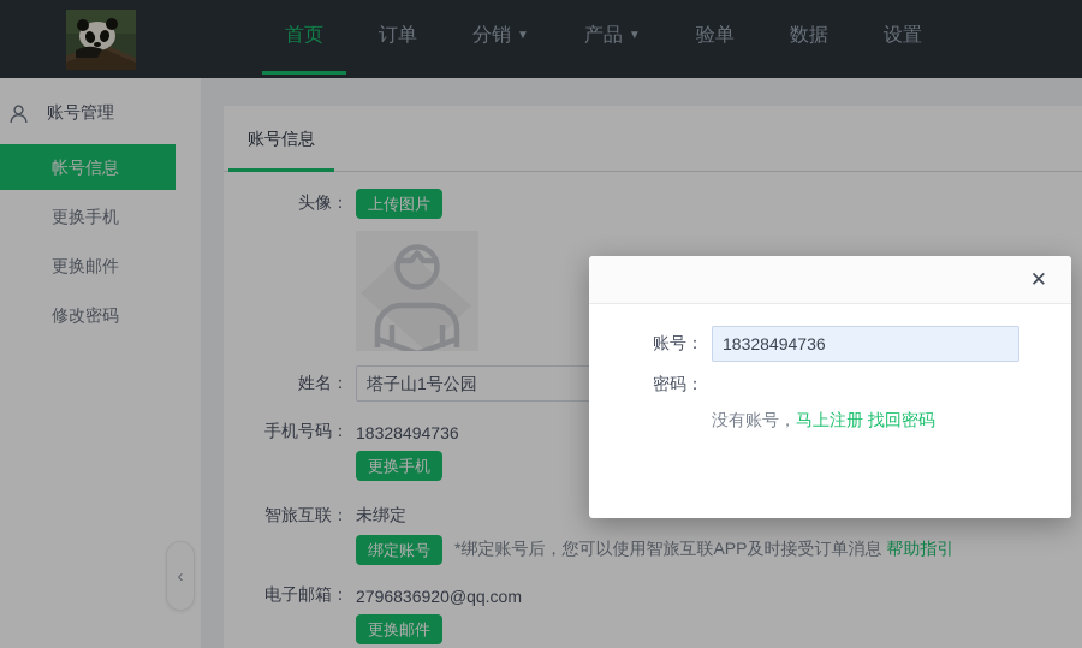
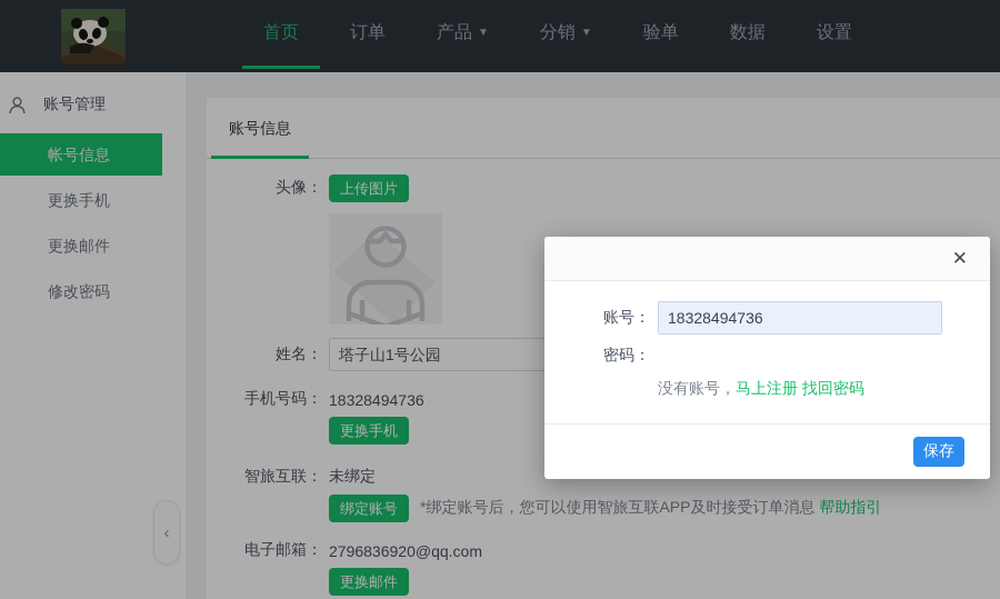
  首页
  订单
- 分销
+ 产品
  ▼
- 产品
+ 分销
  ▼
  验单
  数据
  设置
  账号管理
  帐号信息
  更换手机
  更换邮件
  修改密码
  ‹
  账号信息
  头像：
  上传图片
  姓名：
  塔子山1号公园
  手机号码：
  18328494736
  更换手机
  智旅互联：
  未绑定
  绑定账号
  *绑定账号后，您可以使用智旅互联APP及时接受订单消息 帮助指引
  电子邮箱：
  2796836920@qq.com
  更换邮件
  ✕
  账号：
  18328494736
  密码：
  没有账号，马上注册 找回密码
+ 保存
